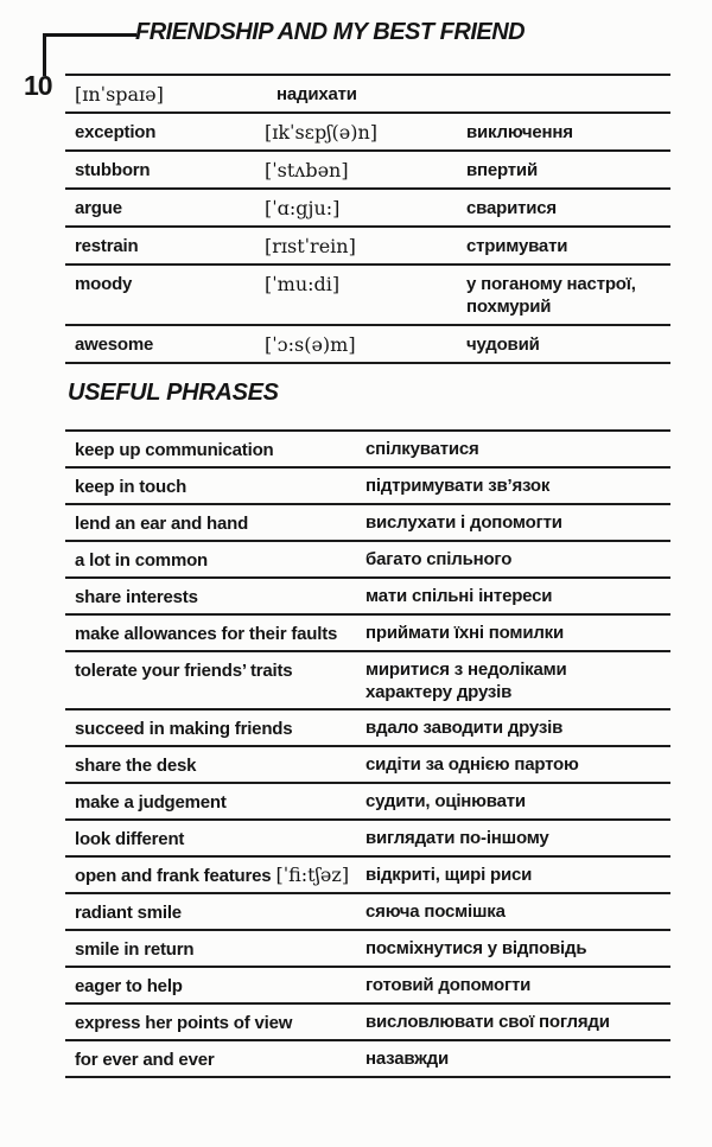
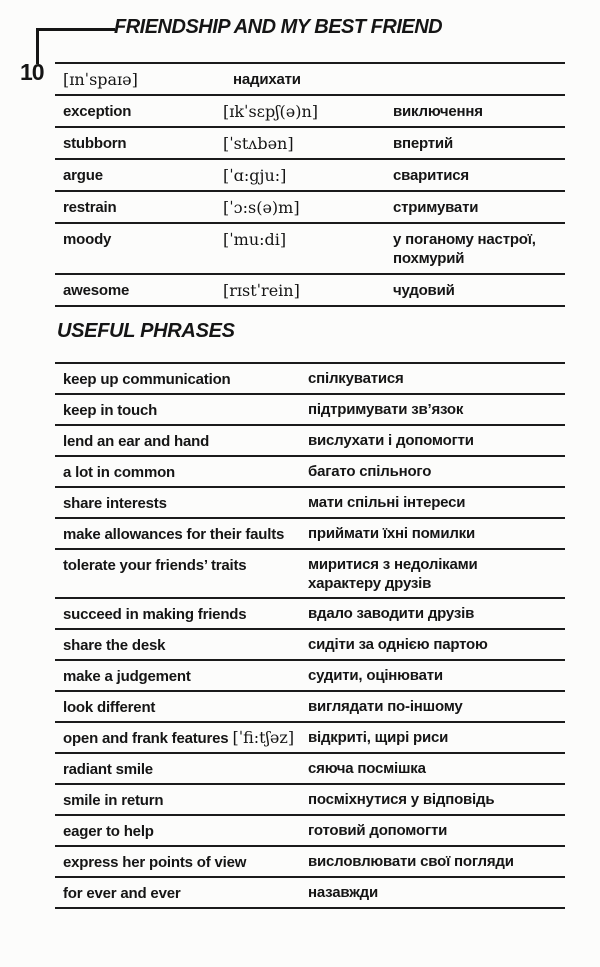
  10
  FRIENDSHIP AND MY BEST FRIEND
  [ɪnˈspaɪə]
  надихати
  exception
  [ɪkˈsɛpʃ(ə)n]
  виключення
  stubborn
  [ˈstʌbən]
  впертий
  argue
  [ˈɑ:gju:]
  сваритися
  restrain
- [rɪstˈrein]
+ [ˈɔ:s(ə)m]
  стримувати
  moody
  [ˈmu:di]
  у поганому настрої, похмурий
  awesome
- [ˈɔ:s(ə)m]
+ [rɪstˈrein]
  чудовий
  USEFUL PHRASES
  keep up communication
  спілкуватися
  keep in touch
  підтримувати зв’язок
  lend an ear and hand
  вислухати і допомогти
  a lot in common
  багато спільного
  share interests
  мати спільні інтереси
  make allowances for their faults
  приймати їхні помилки
  tolerate your friends’ traits
  миритися з недоліками характеру друзів
  succeed in making friends
  вдало заводити друзів
  share the desk
  сидіти за однією партою
  make a judgement
  судити, оцінювати
  look different
  виглядати по-іншому
  open and frank features [ˈfi:tʃəz]
  відкриті, щирі риси
  radiant smile
  сяюча посмішка
  smile in return
  посміхнутися у відповідь
  eager to help
  готовий допомогти
  express her points of view
  висловлювати свої погляди
  for ever and ever
  назавжди
